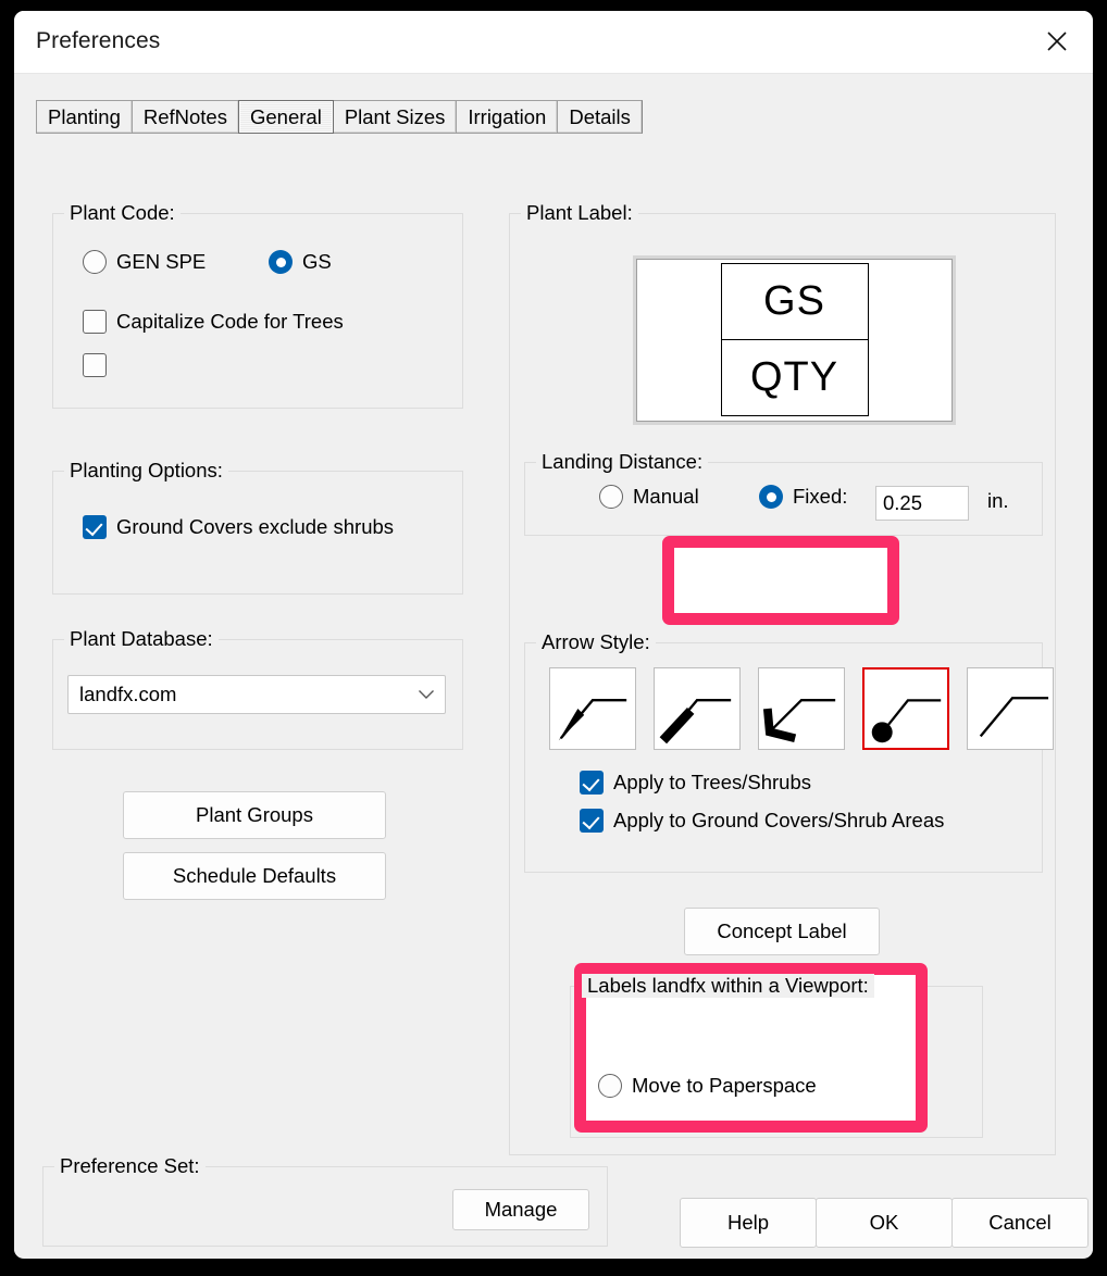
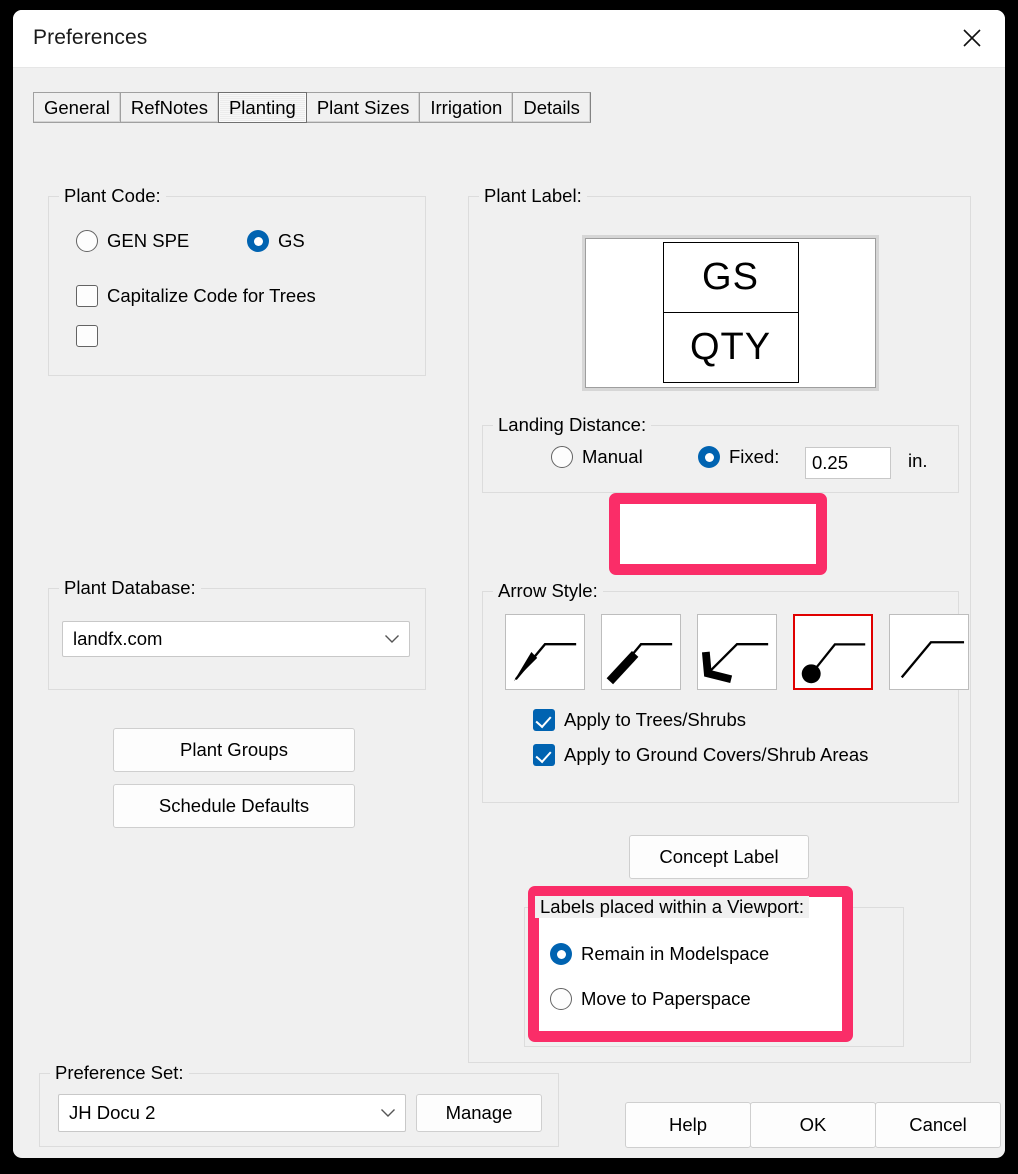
  Preferences
- Planting
+ General
  RefNotes
- General
+ Planting
  Plant Sizes
  Irrigation
  Details
  Plant Code:
  GEN SPE
  GS
  Capitalize Code for Trees
- Planting Options:
- Ground Covers exclude shrubs
  Plant Database:
  landfx.com
  Plant Groups
  Schedule Defaults
  Plant Label:
  GS
  QTY
  Landing Distance:
  Manual
  Fixed:
  0.25
  in.
  Arrow Style:
  Apply to Trees/Shrubs
  Apply to Ground Covers/Shrub Areas
  Concept Label
- Labels landfx within a Viewport:
+ Labels placed within a Viewport:
+ Remain in Modelspace
  Move to Paperspace
  Preference Set:
+ JH Docu 2
  Manage
  Help
  OK
  Cancel
